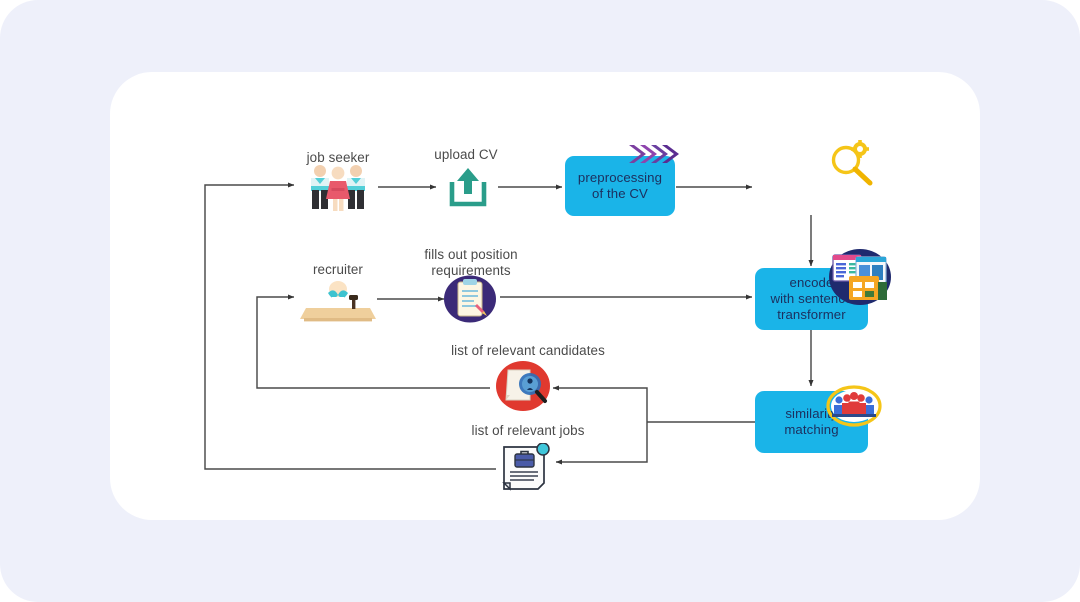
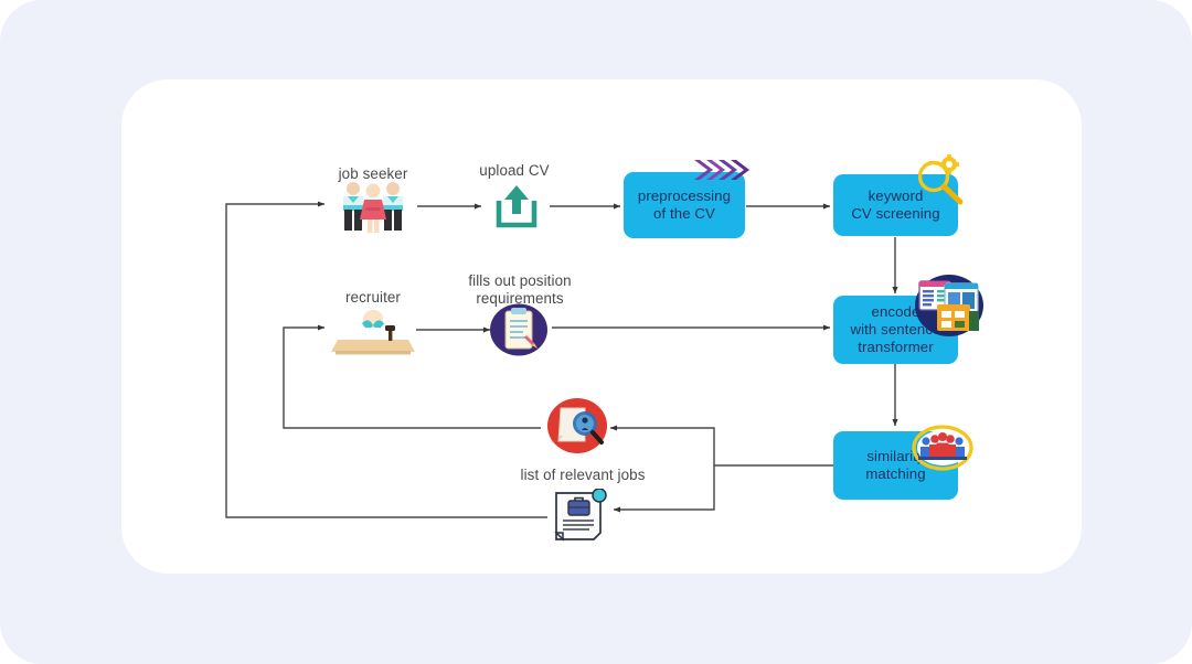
  job seeker
  upload CV
  recruiter
  fills out position
  requirements
- list of relevant candidates
  list of relevant jobs
  preprocessing
  of the CV
+ keyword
+ CV screening
  encod
  with senten
  transformer
  similari
  matching
